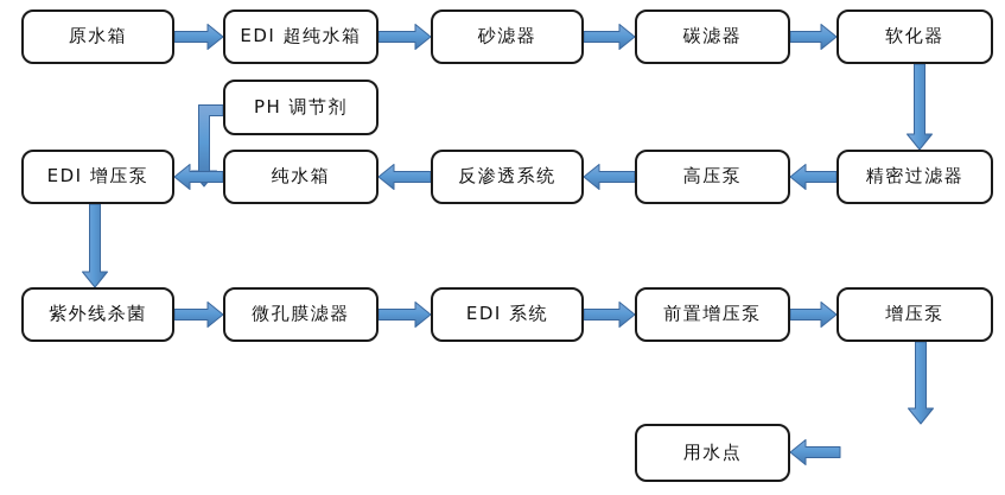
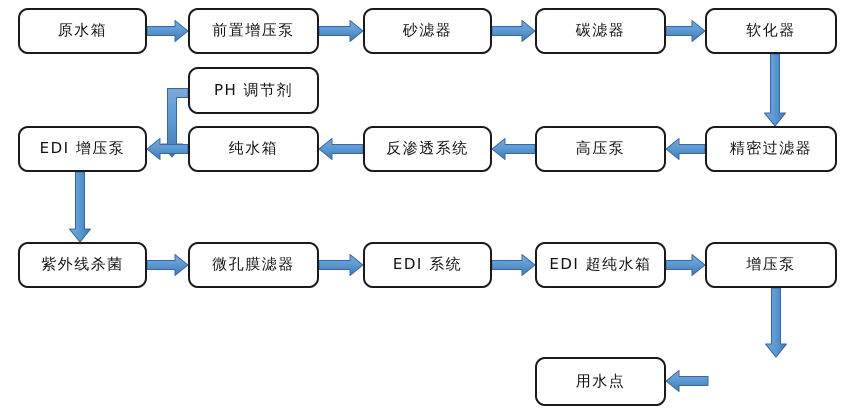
  原水箱
- EDI 超纯水箱
+ 前置增压泵
  砂滤器
  碳滤器
  软化器
  PH 调节剂
  EDI 增压泵
  纯水箱
  反渗透系统
  高压泵
  精密过滤器
  紫外线杀菌
  微孔膜滤器
  EDI 系统
- 前置增压泵
+ EDI 超纯水箱
  增压泵
  用水点
